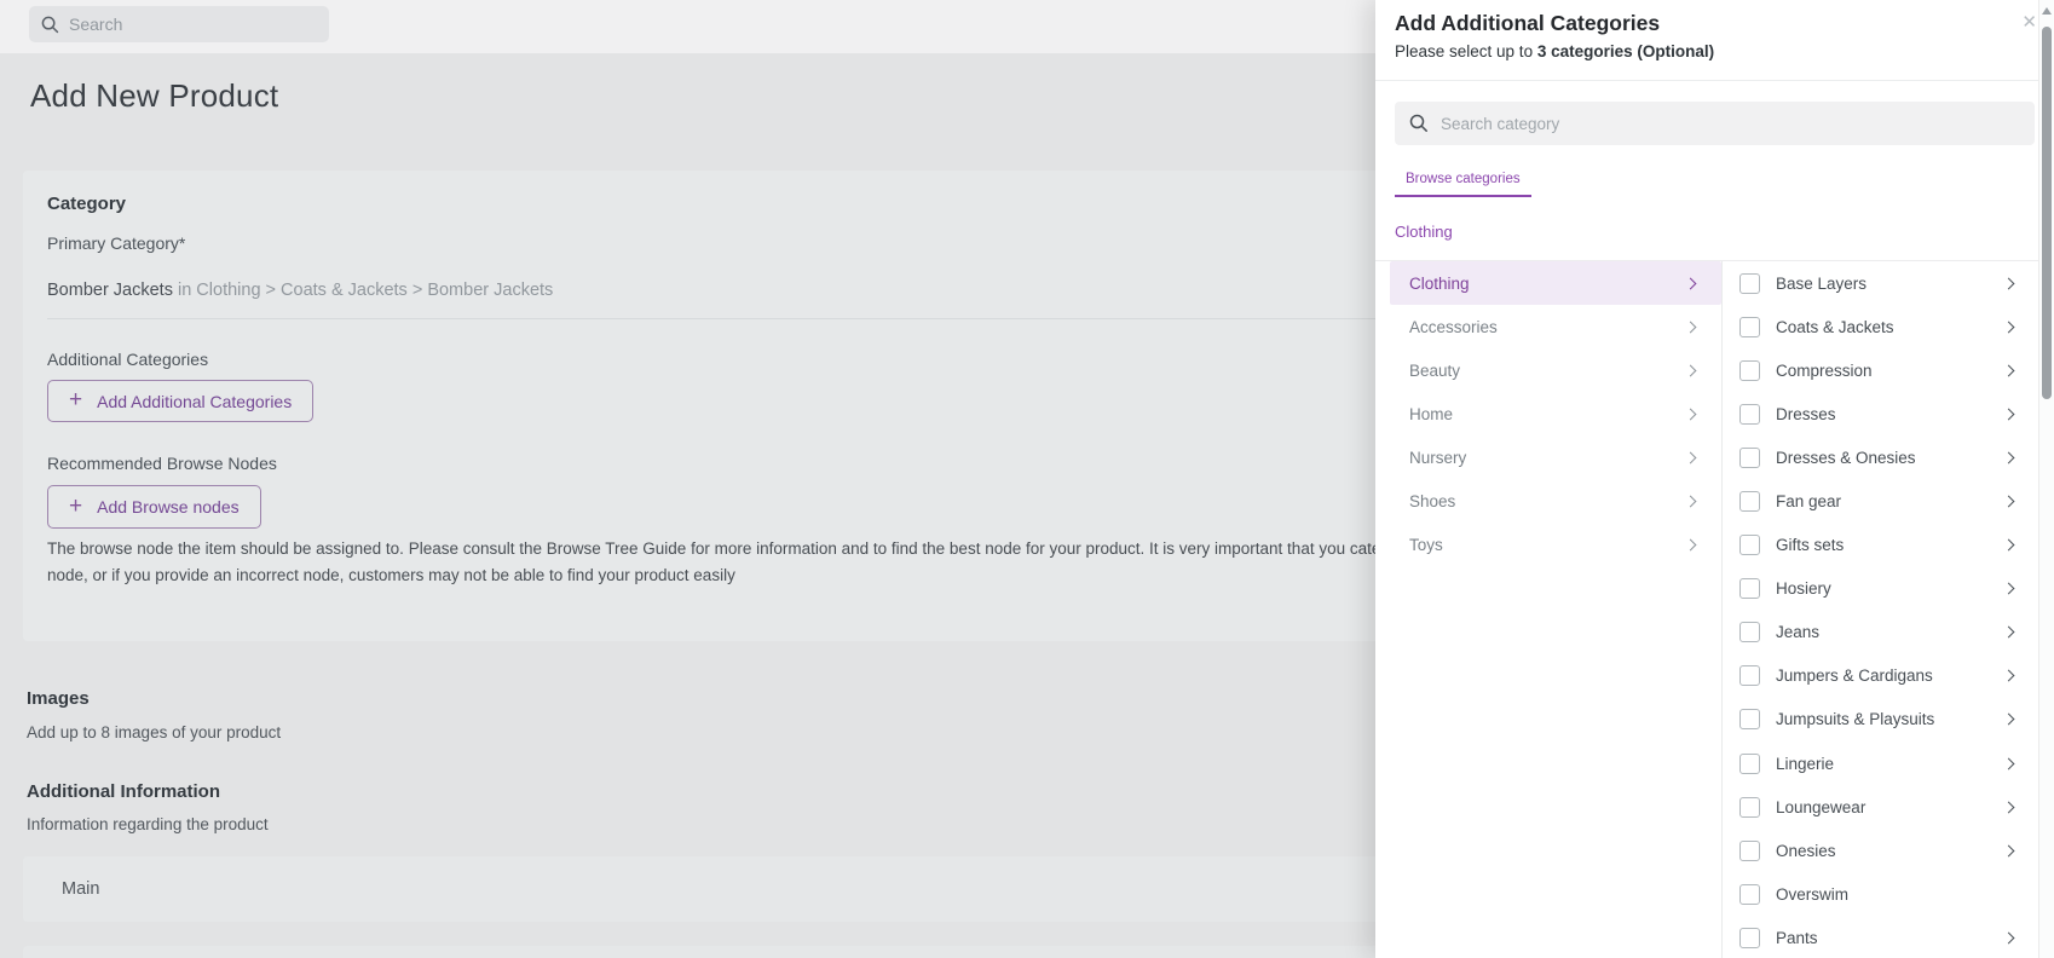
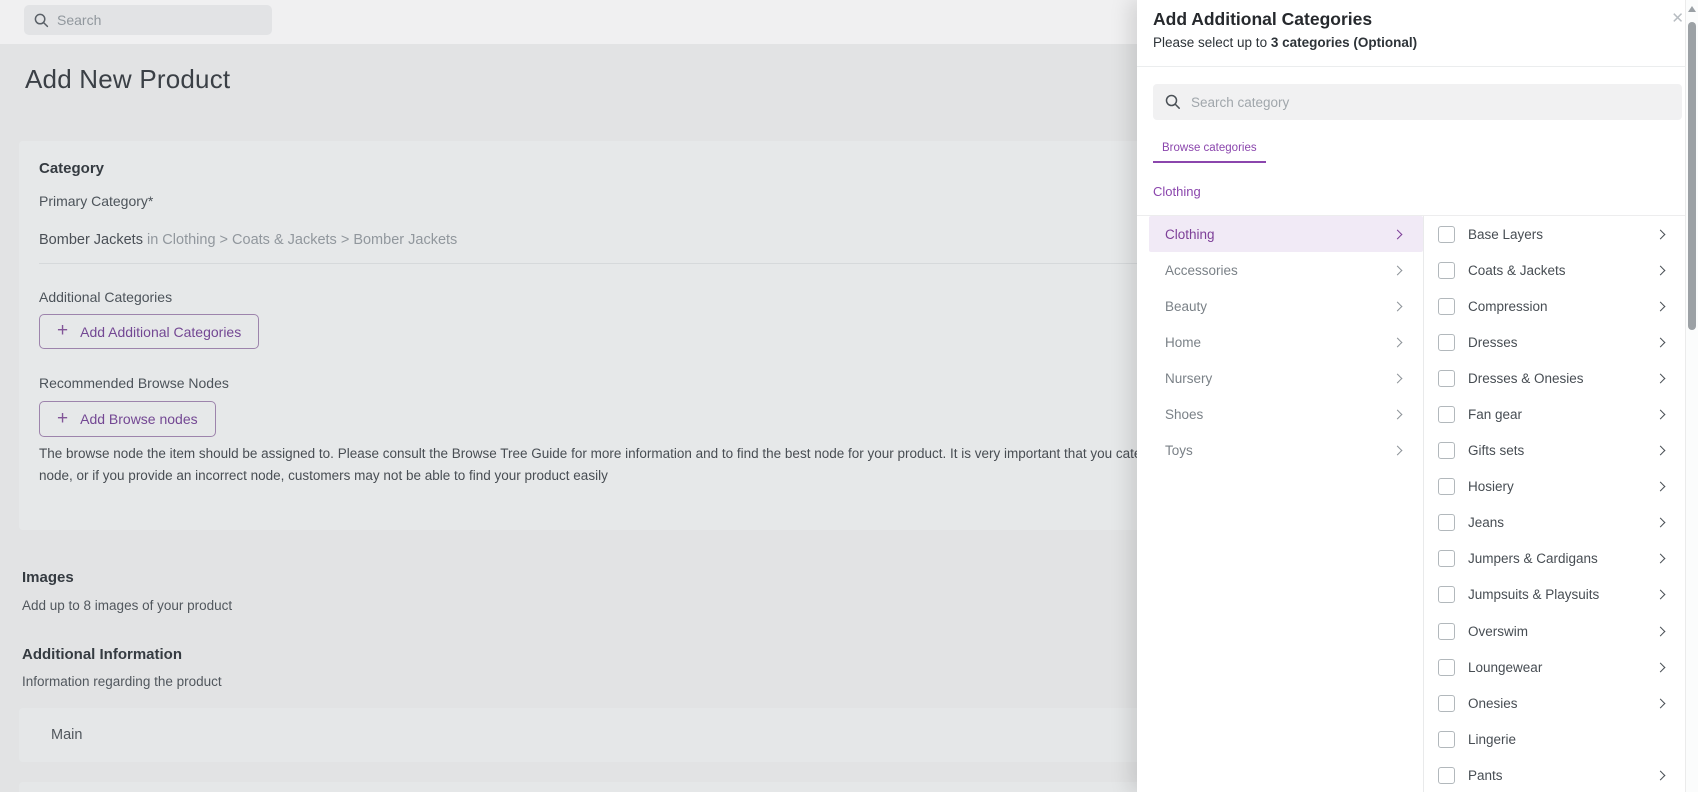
  Search
  Add New Product
  Category
  Primary Category*
  Bomber Jackets in Clothing > Coats & Jackets > Bomber Jackets
  Additional Categories
  +
  Add Additional Categories
  Recommended Browse Nodes
  +
  Add Browse nodes
  The browse node the item should be assigned to. Please consult the Browse Tree Guide for more information and to find the best node for your product. It is very important that you cat
  node, or if you provide an incorrect node, customers may not be able to find your product easily
  Images
  Add up to 8 images of your product
  Additional Information
  Information regarding the product
  Main
  Add Additional Categories
  Please select up to 3 categories (Optional)
  ✕
  Search category
  Browse categories
  Clothing
  Clothing
  Accessories
  Beauty
  Home
  Nursery
  Shoes
  Toys
  Base Layers
  Coats & Jackets
  Compression
  Dresses
  Dresses & Onesies
  Fan gear
  Gifts sets
  Hosiery
  Jeans
  Jumpers & Cardigans
  Jumpsuits & Playsuits
- Lingerie
+ Overswim
  Loungewear
  Onesies
- Overswim
+ Lingerie
  Pants
